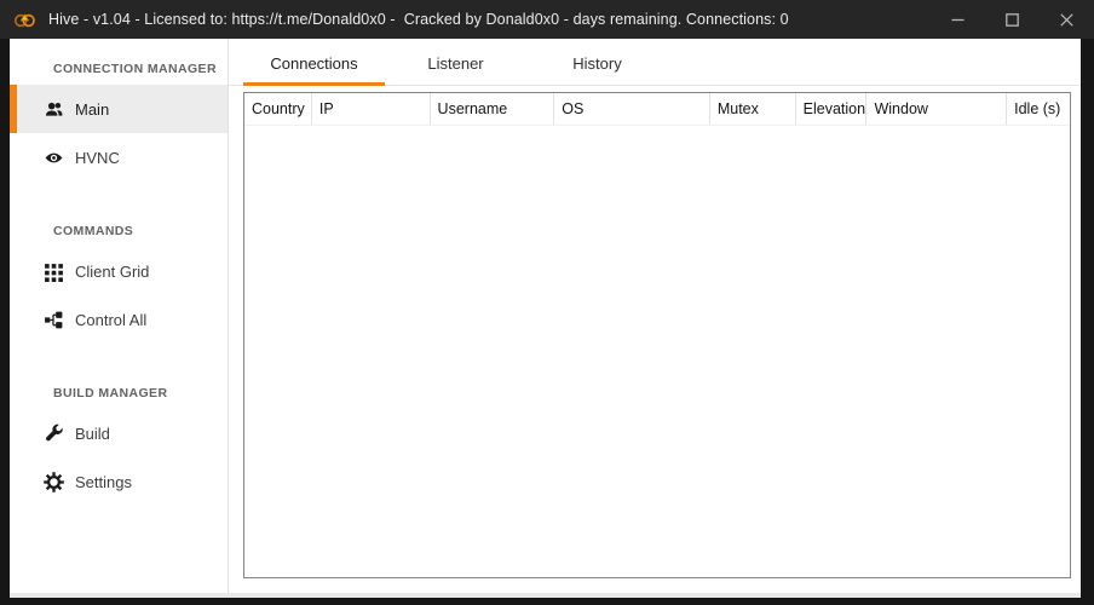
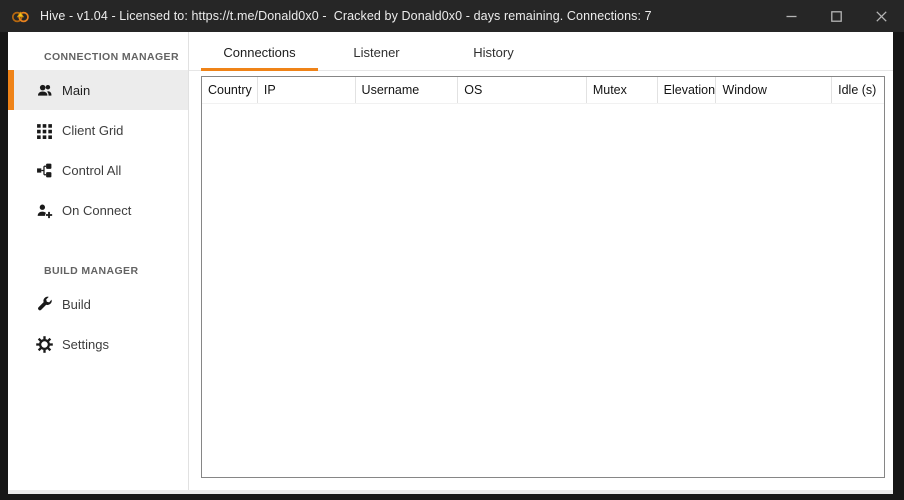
- Hive - v1.04 - Licensed to: https://t.me/Donald0x0 - Cracked by Donald0x0 - days remaining. Connections: 0
+ Hive - v1.04 - Licensed to: https://t.me/Donald0x0 - Cracked by Donald0x0 - days remaining. Connections: 7
  CONNECTION MANAGER
  Main
- HVNC
- COMMANDS
  Client Grid
  Control All
+ On Connect
  BUILD MANAGER
  Build
  Settings
  Connections
  Listener
  History
  Country
  IP
  Username
  OS
  Mutex
  Elevation
  Window
  Idle (s)
